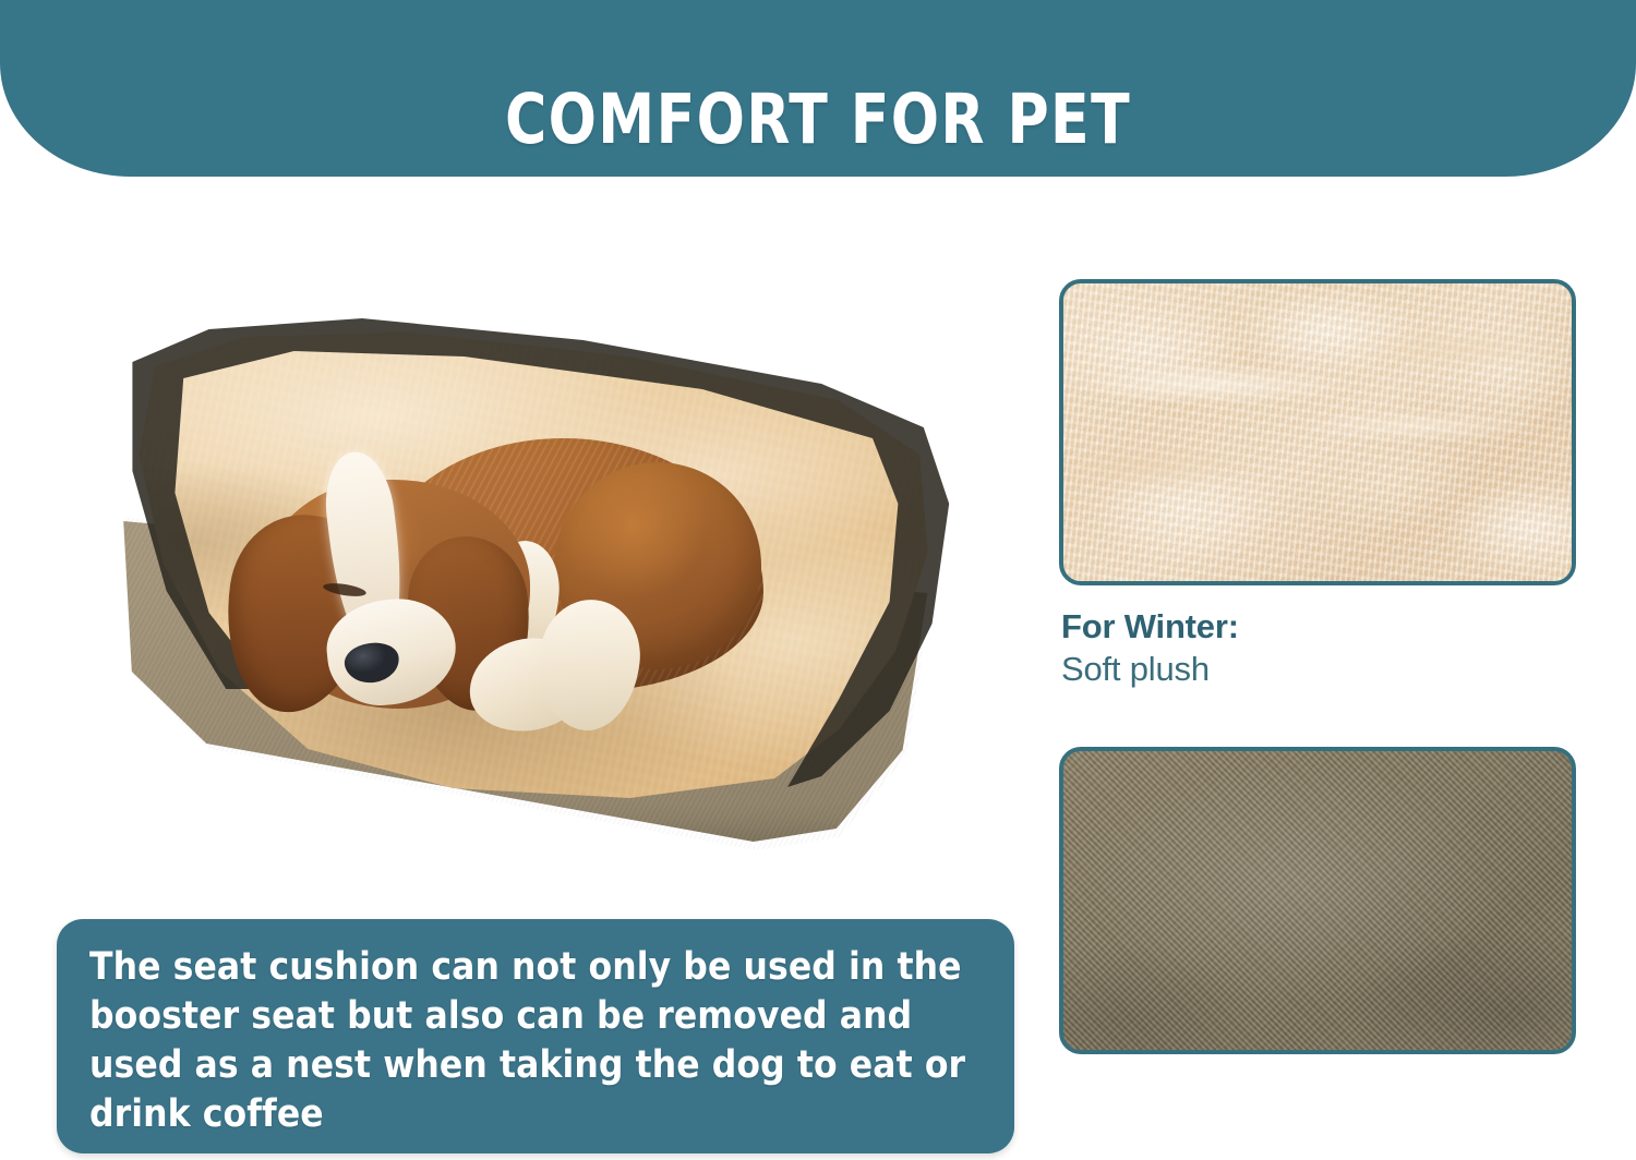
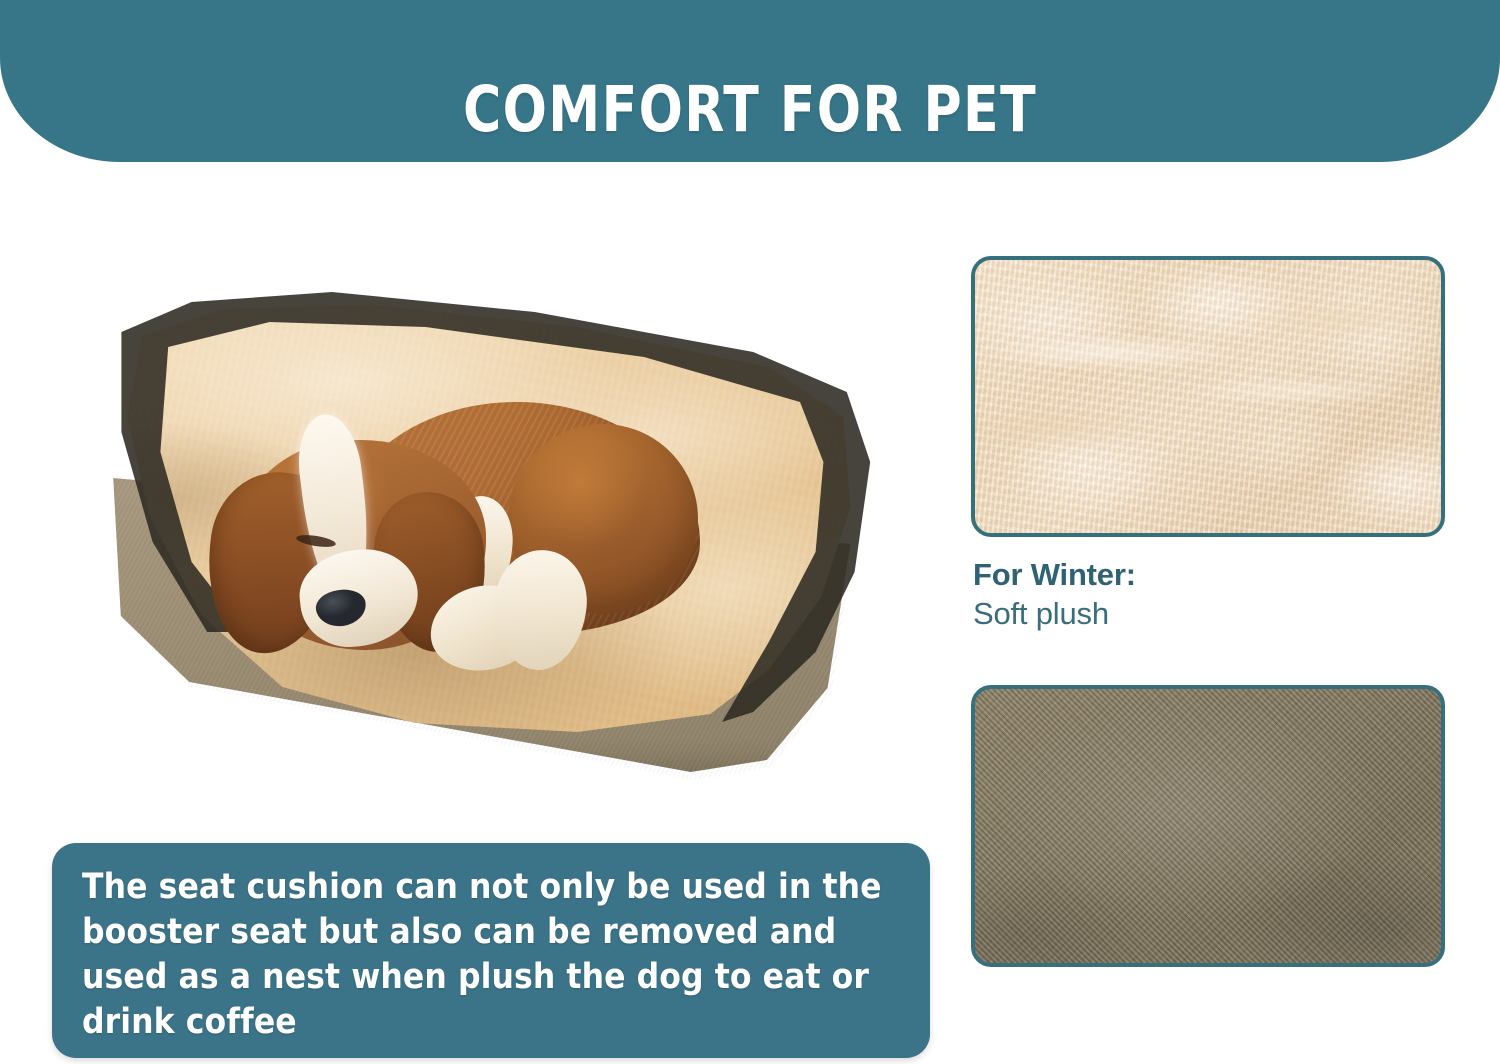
  COMFORT FOR PET
- The seat cushion can not only be used in the booster seat but also can be removed and used as a nest when taking the dog to eat or drink coffee
+ The seat cushion can not only be used in the booster seat but also can be removed and used as a nest when plush the dog to eat or drink coffee
  For Winter:
  Soft plush
